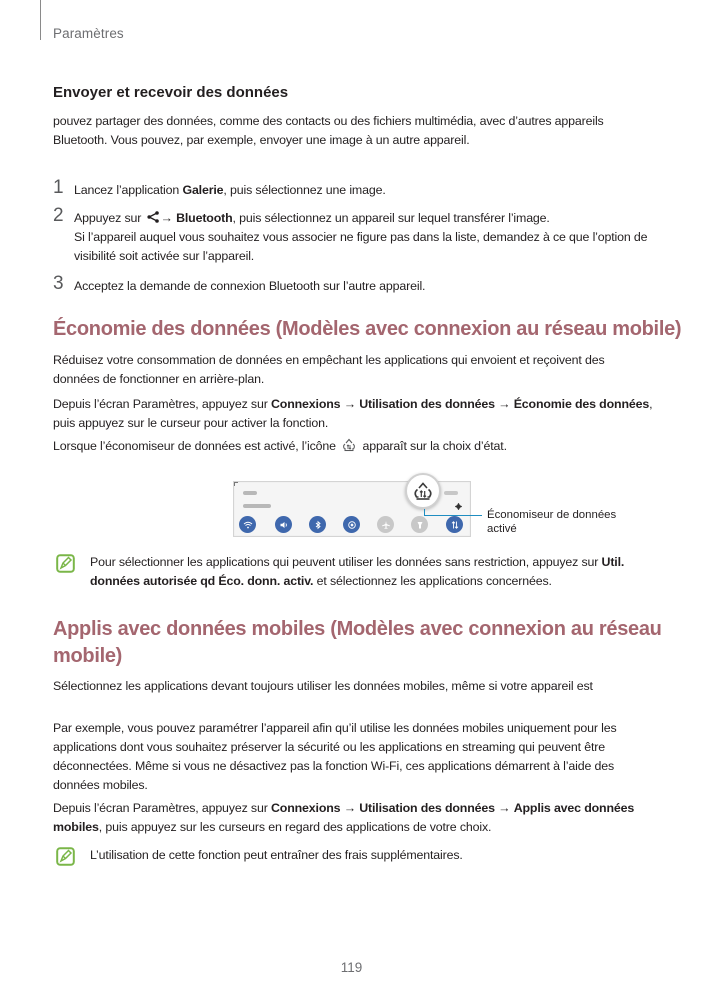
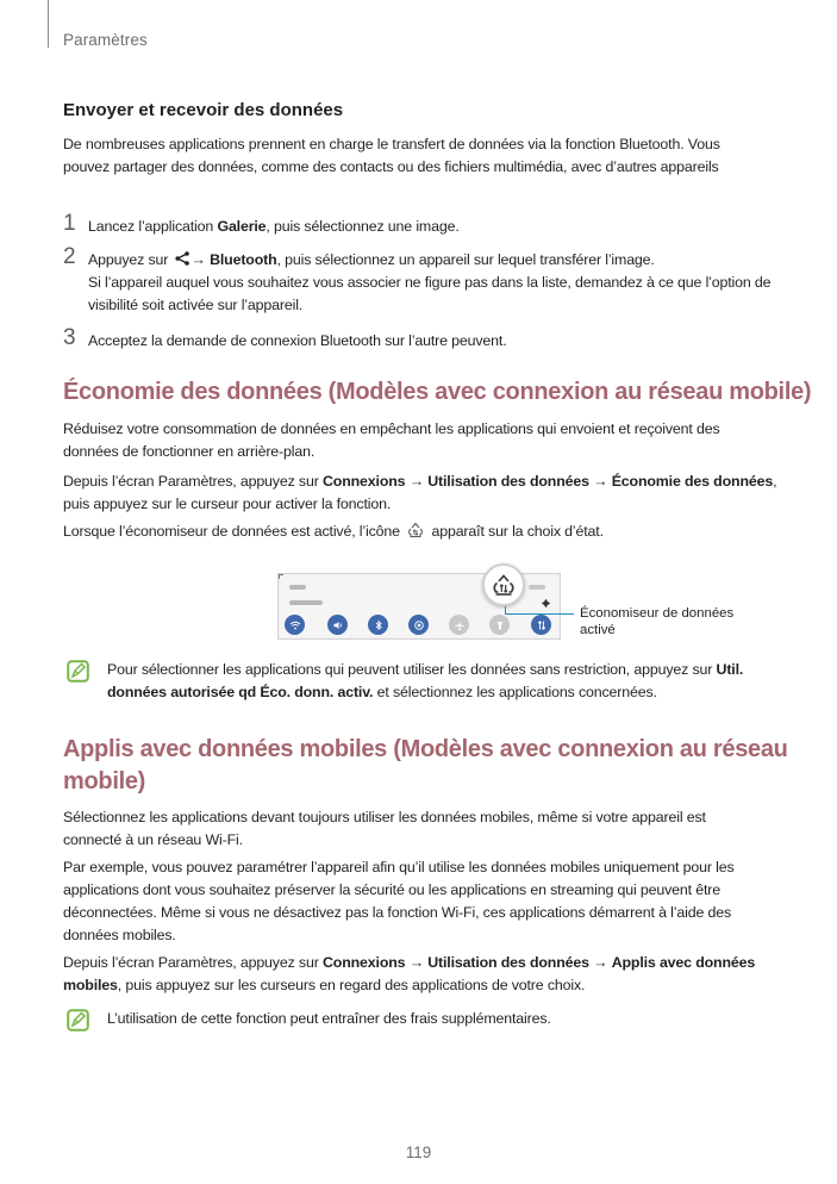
  Paramètres
  Envoyer et recevoir des données
+ De nombreuses applications prennent en charge le transfert de données via la fonction Bluetooth. Vous
  pouvez partager des données, comme des contacts ou des fichiers multimédia, avec d’autres appareils
- Bluetooth. Vous pouvez, par exemple, envoyer une image à un autre appareil.
  1
  Lancez l’application Galerie, puis sélectionnez une image.
  2
  Appuyez sur → Bluetooth, puis sélectionnez un appareil sur lequel transférer l’image.
  Si l’appareil auquel vous souhaitez vous associer ne figure pas dans la liste, demandez à ce que l’option de
  visibilité soit activée sur l’appareil.
  3
- Acceptez la demande de connexion Bluetooth sur l’autre appareil.
+ Acceptez la demande de connexion Bluetooth sur l’autre peuvent.
  Économie des données (Modèles avec connexion au réseau mobile)
  Réduisez votre consommation de données en empêchant les applications qui envoient et reçoivent des
  données de fonctionner en arrière-plan.
  Depuis l’écran Paramètres, appuyez sur Connexions → Utilisation des données → Économie des données,
  puis appuyez sur le curseur pour activer la fonction.
  Lorsque l’économiseur de données est activé, l’icône apparaît sur la choix d’état.
  Économiseur de données
  activé
  Pour sélectionner les applications qui peuvent utiliser les données sans restriction, appuyez sur Util. données autorisée qd Éco. donn. activ. et sélectionnez les applications concernées.
  Applis avec données mobiles (Modèles avec connexion au réseau
  mobile)
  Sélectionnez les applications devant toujours utiliser les données mobiles, même si votre appareil est
+ connecté à un réseau Wi-Fi.
  Par exemple, vous pouvez paramétrer l’appareil afin qu’il utilise les données mobiles uniquement pour les
  applications dont vous souhaitez préserver la sécurité ou les applications en streaming qui peuvent être
  déconnectées. Même si vous ne désactivez pas la fonction Wi-Fi, ces applications démarrent à l’aide des
  données mobiles.
  Depuis l’écran Paramètres, appuyez sur Connexions → Utilisation des données → Applis avec données mobiles, puis appuyez sur les curseurs en regard des applications de votre choix.
  L’utilisation de cette fonction peut entraîner des frais supplémentaires.
  119
